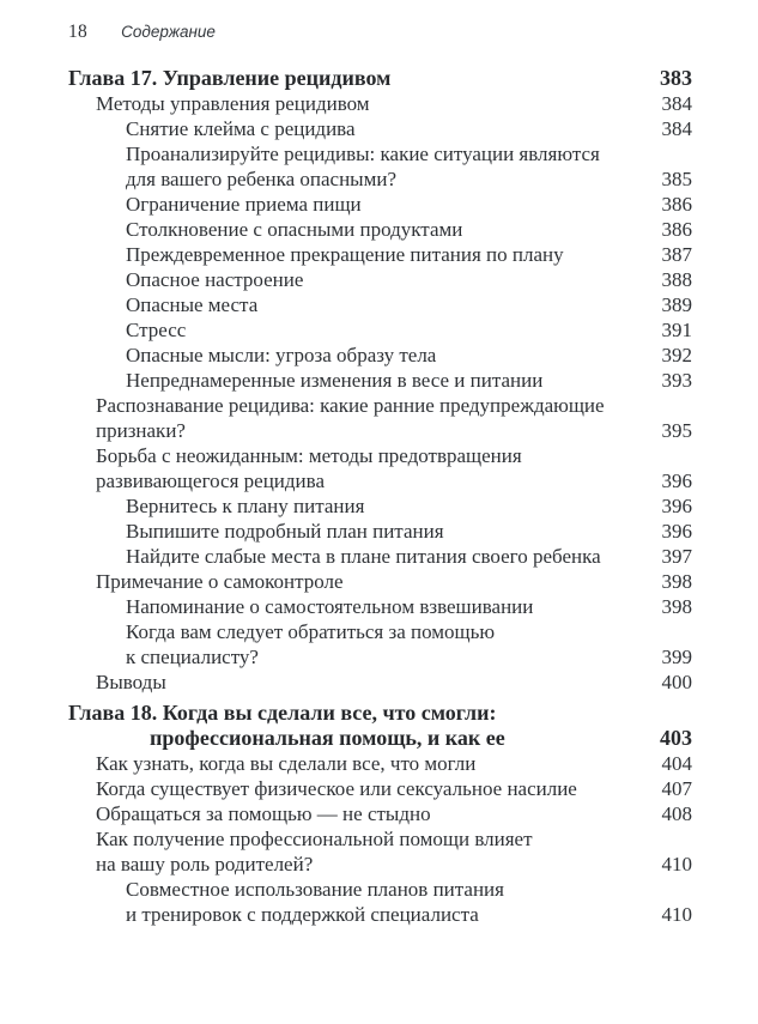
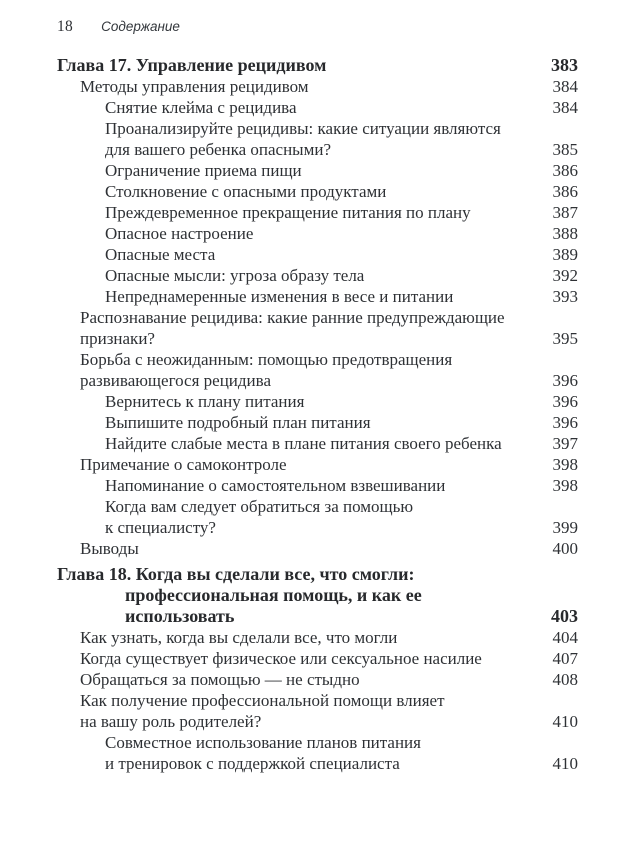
  18
  Содержание
  Глава 17. Управление рецидивом
  383
  Методы управления рецидивом
  384
  Снятие клейма с рецидива
  384
  Проанализируйте рецидивы: какие ситуации являются
  для вашего ребенка опасными?
  385
  Ограничение приема пищи
  386
  Столкновение с опасными продуктами
  386
  Преждевременное прекращение питания по плану
  387
  Опасное настроение
  388
  Опасные места
  389
- Стресс
- 391
  Опасные мысли: угроза образу тела
  392
  Непреднамеренные изменения в весе и питании
  393
  Распознавание рецидива: какие ранние предупреждающие
  признаки?
  395
- Борьба с неожиданным: методы предотвращения
+ Борьба с неожиданным: помощью предотвращения
  развивающегося рецидива
  396
  Вернитесь к плану питания
  396
  Выпишите подробный план питания
  396
  Найдите слабые места в плане питания своего ребенка
  397
  Примечание о самоконтроле
  398
  Напоминание о самостоятельном взвешивании
  398
  Когда вам следует обратиться за помощью
  к специалисту?
  399
  Выводы
  400
  Глава 18. Когда вы сделали все, что смогли:
  профессиональная помощь, и как ее
+ использовать
  403
  Как узнать, когда вы сделали все, что могли
  404
  Когда существует физическое или сексуальное насилие
  407
  Обращаться за помощью — не стыдно
  408
  Как получение профессиональной помощи влияет
  на вашу роль родителей?
  410
  Совместное использование планов питания
  и тренировок с поддержкой специалиста
  410
